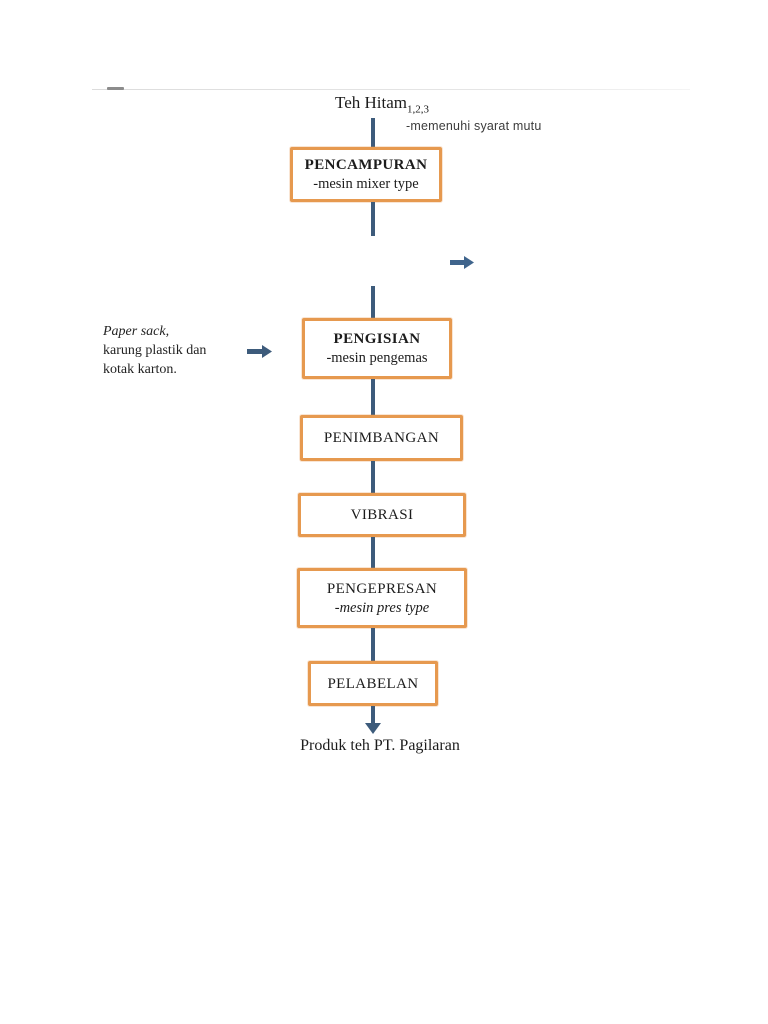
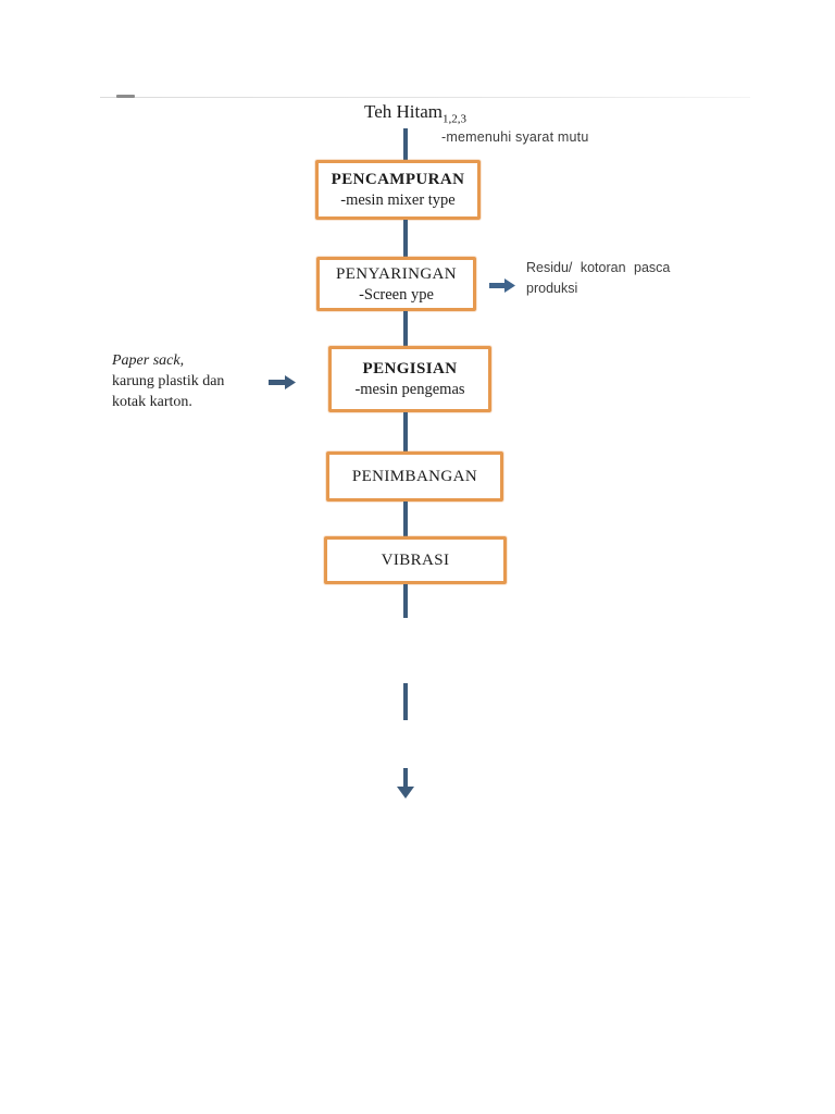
  Teh Hitam1,2,3
  -memenuhi syarat mutu
  PENCAMPURAN
  -mesin mixer type
+ PENYARINGAN
+ -Screen ype
+ Residu/ kotoran pasca
+ produksi
  Paper sack,
  karung plastik dan
  kotak karton.
  PENGISIAN
  -mesin pengemas
  PENIMBANGAN
  VIBRASI
- PENGEPRESAN
- -mesin pres type
- PELABELAN
- Produk teh PT. Pagilaran
